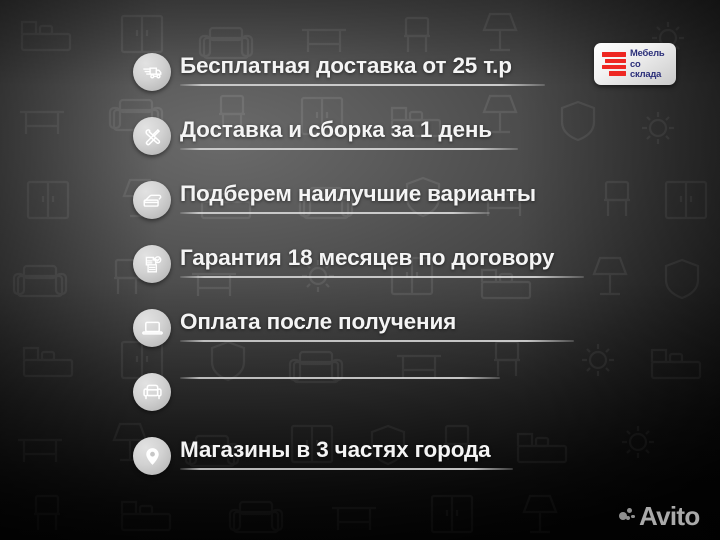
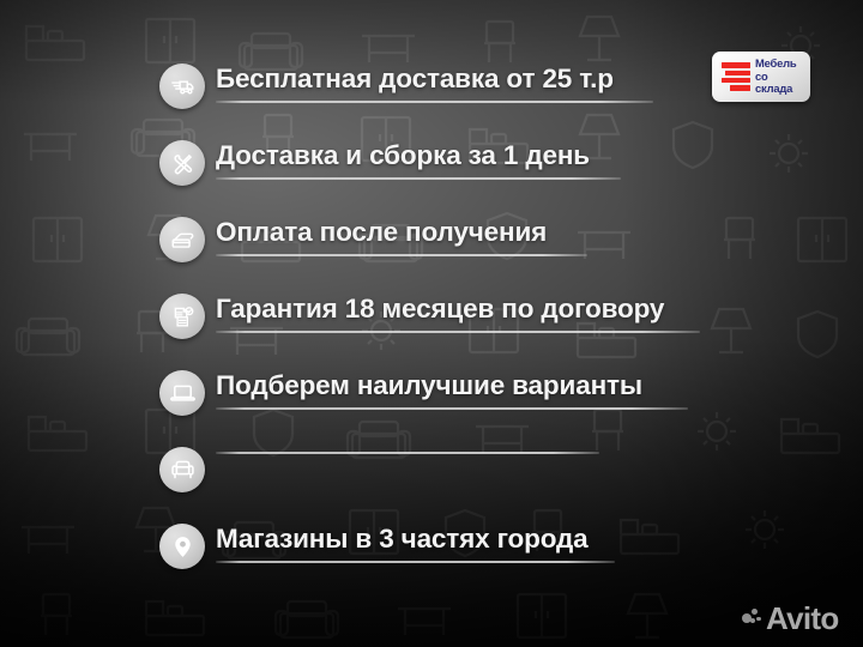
  Бесплатная доставка от 25 т.р
  Доставка и сборка за 1 день
- Подберем наилучшие варианты
+ Оплата после получения
  Гарантия 18 месяцев по договору
- Оплата после получения
+ Подберем наилучшие варианты
  Магазины в 3 частях города
  Мебель
  со
  склада
  Avito
